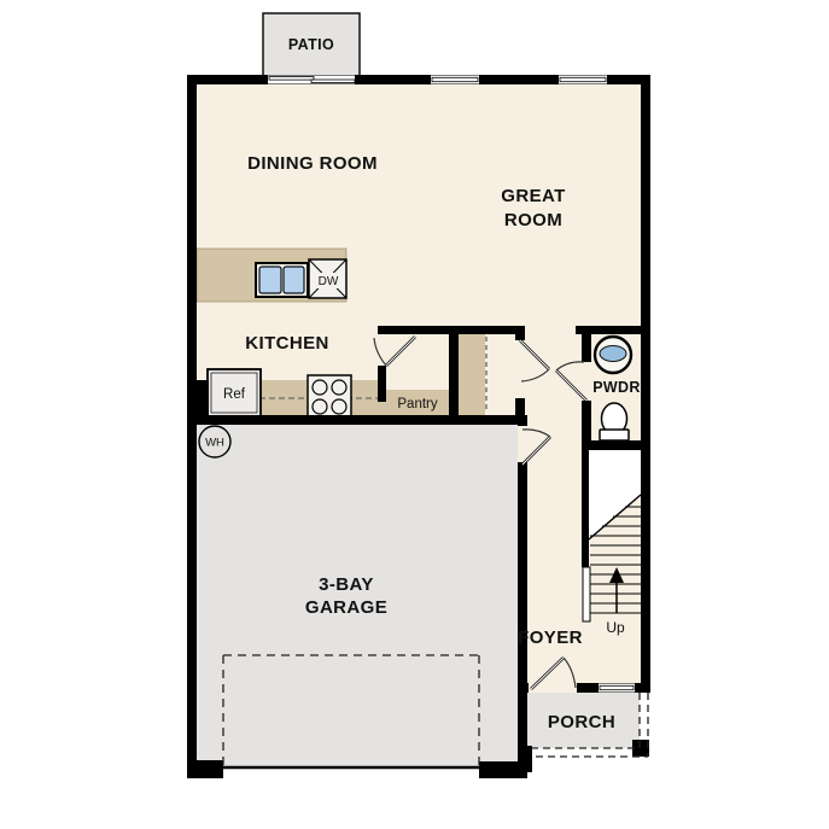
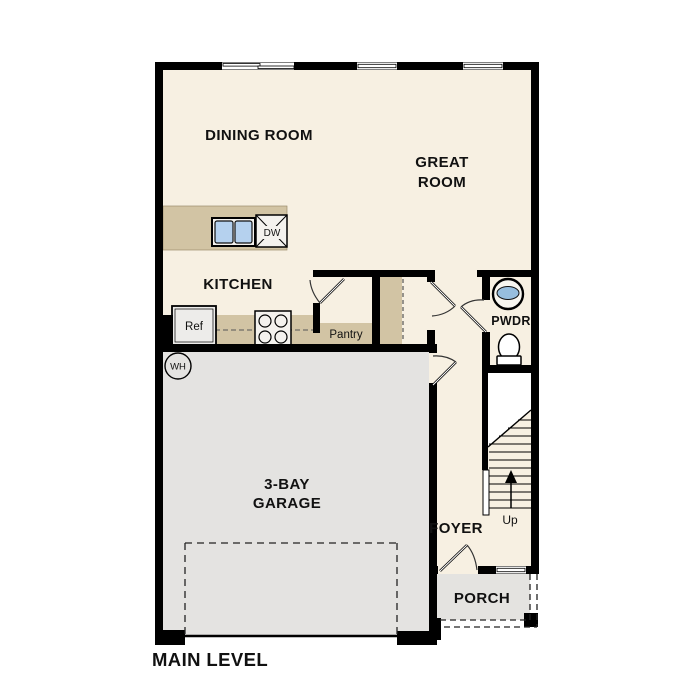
- PATIO
  DW
  Ref
  Up
  WH
  DINING ROOM
  GREAT
  ROOM
  KITCHEN
  PWDR
  FOYER
  3-BAY
  GARAGE
  PORCH
  Pantry
+ MAIN LEVEL
